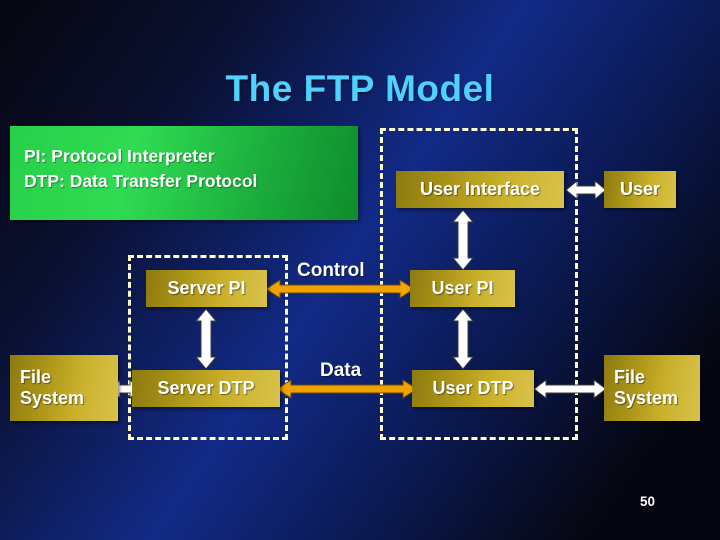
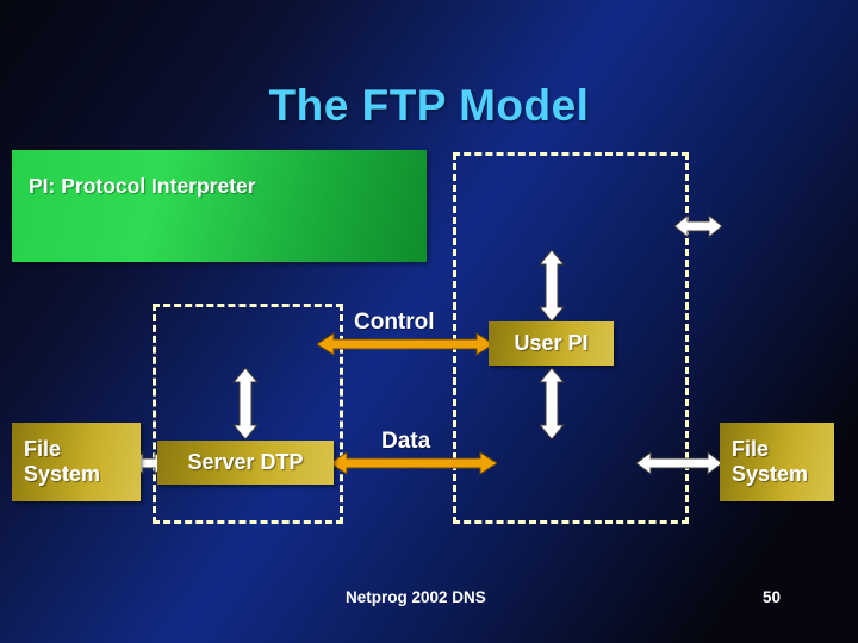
  The FTP Model
  PI: Protocol Interpreter
- DTP: Data Transfer Protocol
- User Interface
- User
- Server PI
  User PI
  Server DTP
- User DTP
  File
  System
  File
  System
  Control
  Data
+ Netprog 2002 DNS
  50
